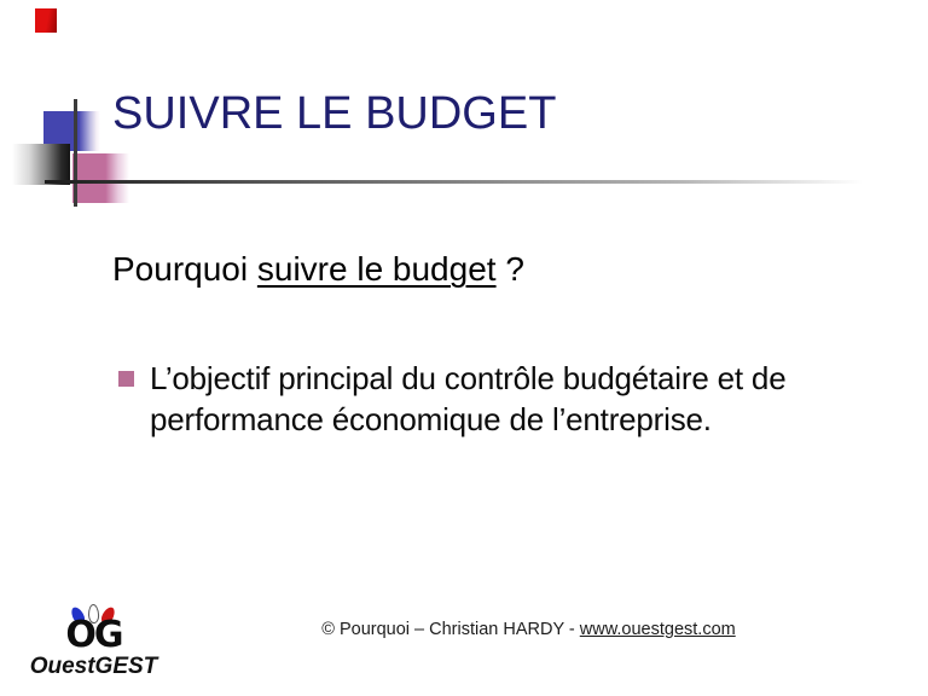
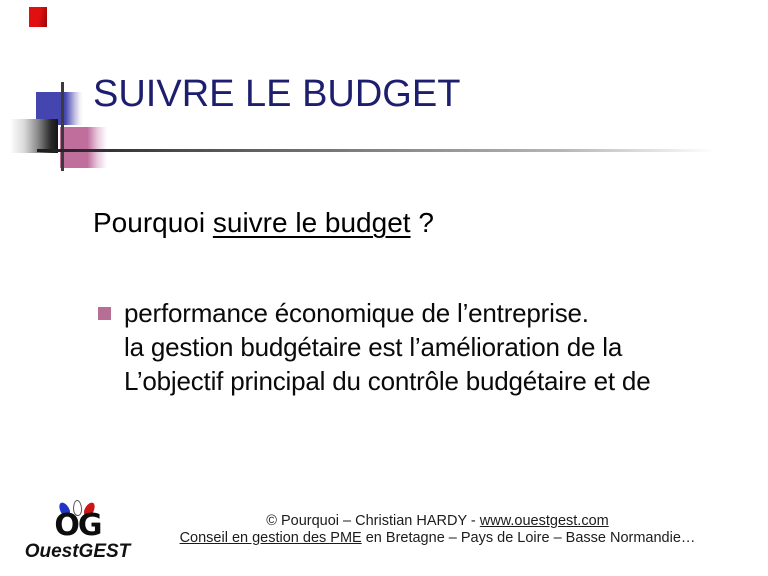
  SUIVRE LE BUDGET
  Pourquoi suivre le budget ?
- L’objectif principal du contrôle budgétaire et de
+ performance économique de l’entreprise.
+ la gestion budgétaire est l’amélioration de la
- performance économique de l’entreprise.
+ L’objectif principal du contrôle budgétaire et de
  OG
  OuestGEST
  © Pourquoi – Christian HARDY - www.ouestgest.com
+ Conseil en gestion des PME en Bretagne – Pays de Loire – Basse Normandie…
